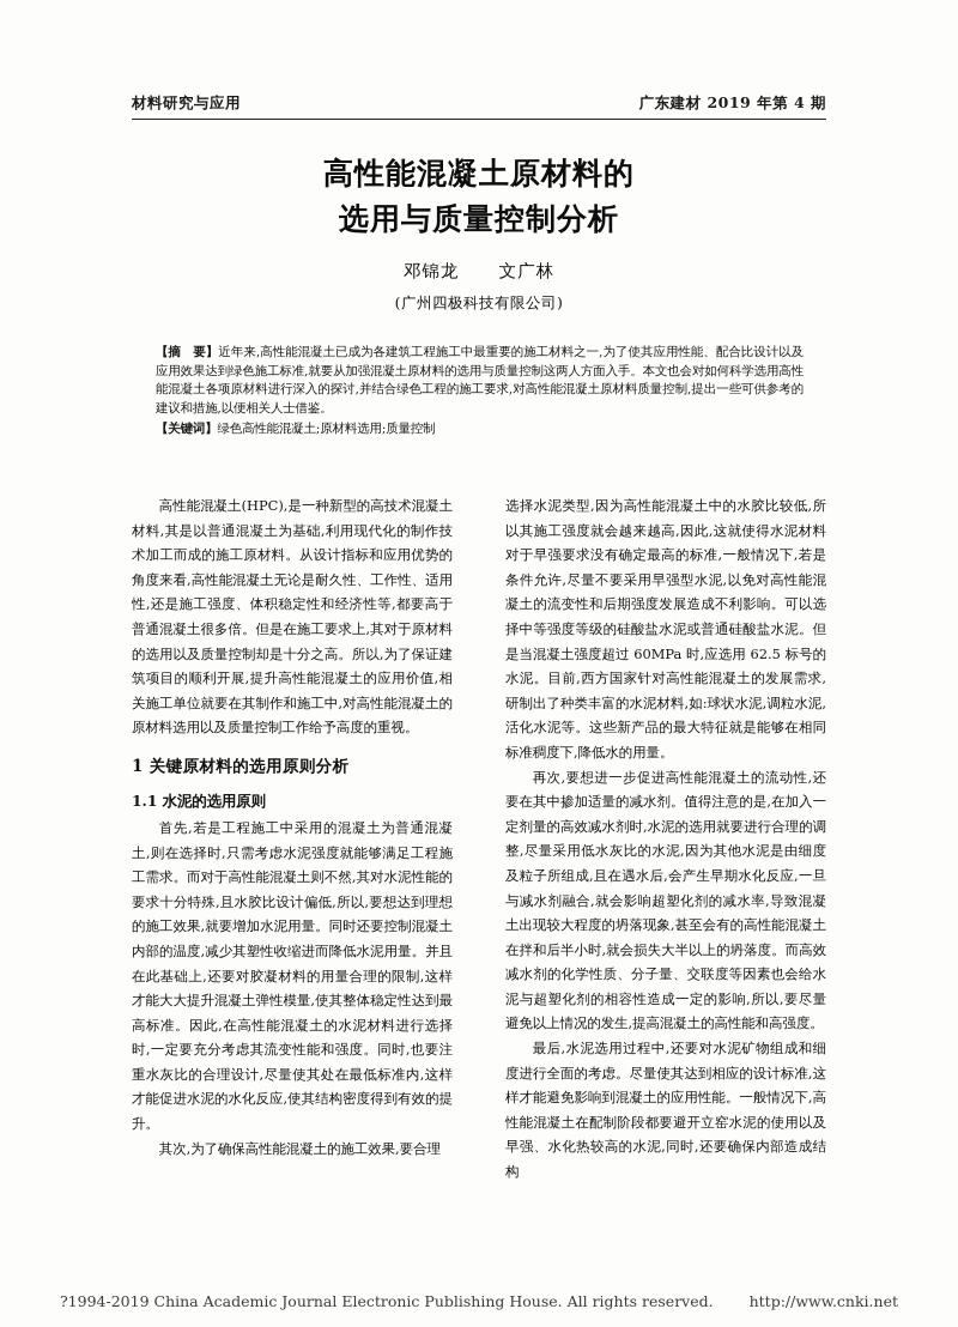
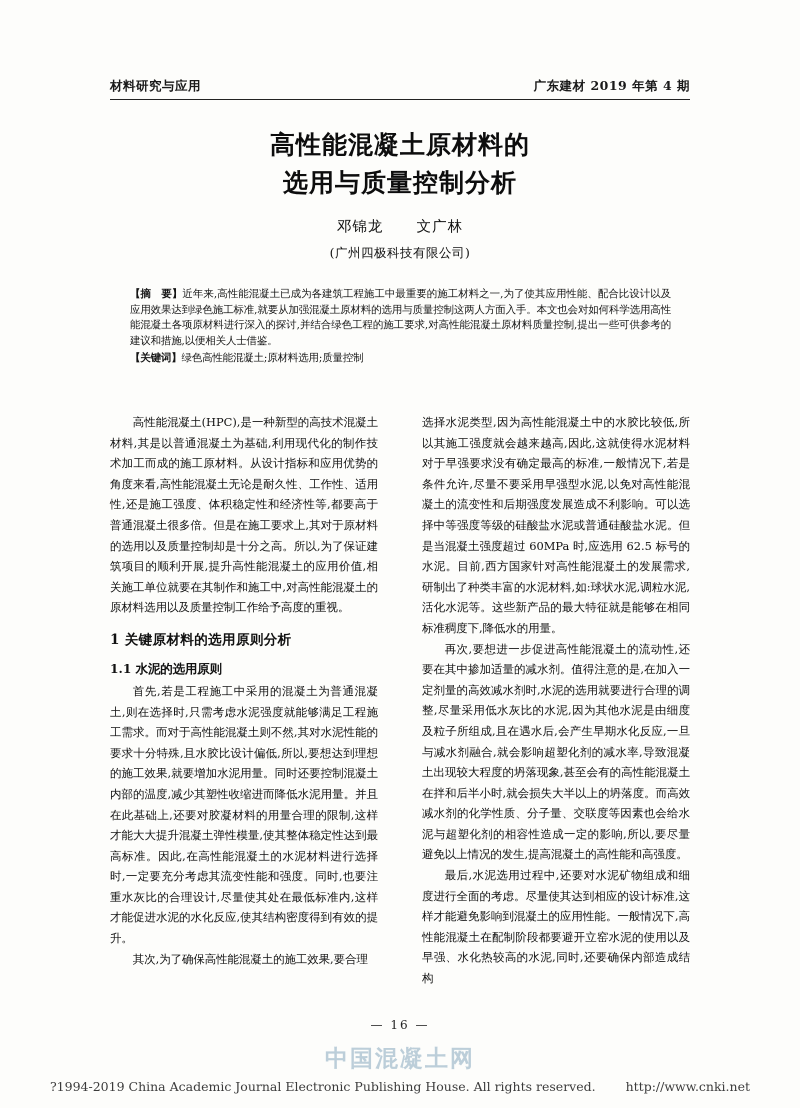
  材料研究与应用
  广东建材 2019 年第 4 期
  高性能混凝土原材料的
  选用与质量控制分析
  邓锦龙 文广林
  (广州四极科技有限公司)
  【摘 要】近年来,高性能混凝土已成为各建筑工程施工中最重要的施工材料之一,为了使其应用性能、配合比设计以及应用效果达到绿色施工标准,就要从加强混凝土原材料的选用与质量控制这两人方面入手。本文也会对如何科学选用高性能混凝土各项原材料进行深入的探讨,并结合绿色工程的施工要求,对高性能混凝土原材料质量控制,提出一些可供参考的建议和措施,以便相关人士借鉴。
  【关键词】绿色高性能混凝土;原材料选用;质量控制
  高性能混凝土(HPC),是一种新型的高技术混凝土材料,其是以普通混凝土为基础,利用现代化的制作技术加工而成的施工原材料。从设计指标和应用优势的角度来看,高性能混凝土无论是耐久性、工作性、适用性,还是施工强度、体积稳定性和经济性等,都要高于普通混凝土很多倍。但是在施工要求上,其对于原材料的选用以及质量控制却是十分之高。所以,为了保证建筑项目的顺利开展,提升高性能混凝土的应用价值,相关施工单位就要在其制作和施工中,对高性能混凝土的原材料选用以及质量控制工作给予高度的重视。
  1 关键原材料的选用原则分析
  1.1 水泥的选用原则
  首先,若是工程施工中采用的混凝土为普通混凝土,则在选择时,只需考虑水泥强度就能够满足工程施工需求。而对于高性能混凝土则不然,其对水泥性能的要求十分特殊,且水胶比设计偏低,所以,要想达到理想的施工效果,就要增加水泥用量。同时还要控制混凝土内部的温度,减少其塑性收缩进而降低水泥用量。并且在此基础上,还要对胶凝材料的用量合理的限制,这样才能大大提升混凝土弹性模量,使其整体稳定性达到最高标准。因此,在高性能混凝土的水泥材料进行选择时,一定要充分考虑其流变性能和强度。同时,也要注重水灰比的合理设计,尽量使其处在最低标准内,这样才能促进水泥的水化反应,使其结构密度得到有效的提升。
  其次,为了确保高性能混凝土的施工效果,要合理
  选择水泥类型,因为高性能混凝土中的水胶比较低,所以其施工强度就会越来越高,因此,这就使得水泥材料对于早强要求没有确定最高的标准,一般情况下,若是条件允许,尽量不要采用早强型水泥,以免对高性能混凝土的流变性和后期强度发展造成不利影响。可以选择中等强度等级的硅酸盐水泥或普通硅酸盐水泥。但是当混凝土强度超过 60MPa 时,应选用 62.5 标号的水泥。目前,西方国家针对高性能混凝土的发展需求,研制出了种类丰富的水泥材料,如:球状水泥,调粒水泥,活化水泥等。这些新产品的最大特征就是能够在相同标准稠度下,降低水的用量。
  再次,要想进一步促进高性能混凝土的流动性,还要在其中掺加适量的减水剂。值得注意的是,在加入一定剂量的高效减水剂时,水泥的选用就要进行合理的调整,尽量采用低水灰比的水泥,因为其他水泥是由细度及粒子所组成,且在遇水后,会产生早期水化反应,一旦与减水剂融合,就会影响超塑化剂的减水率,导致混凝土出现较大程度的坍落现象,甚至会有的高性能混凝土在拌和后半小时,就会损失大半以上的坍落度。而高效减水剂的化学性质、分子量、交联度等因素也会给水泥与超塑化剂的相容性造成一定的影响,所以,要尽量避免以上情况的发生,提高混凝土的高性能和高强度。
  最后,水泥选用过程中,还要对水泥矿物组成和细度进行全面的考虑。尽量使其达到相应的设计标准,这样才能避免影响到混凝土的应用性能。一般情况下,高性能混凝土在配制阶段都要避开立窑水泥的使用以及早强、水化热较高的水泥,同时,还要确保内部造成结构
+ — 16 —
+ 中国混凝土网
  ?1994-2019 China Academic Journal Electronic Publishing House. All rights reserved. http://www.cnki.net
